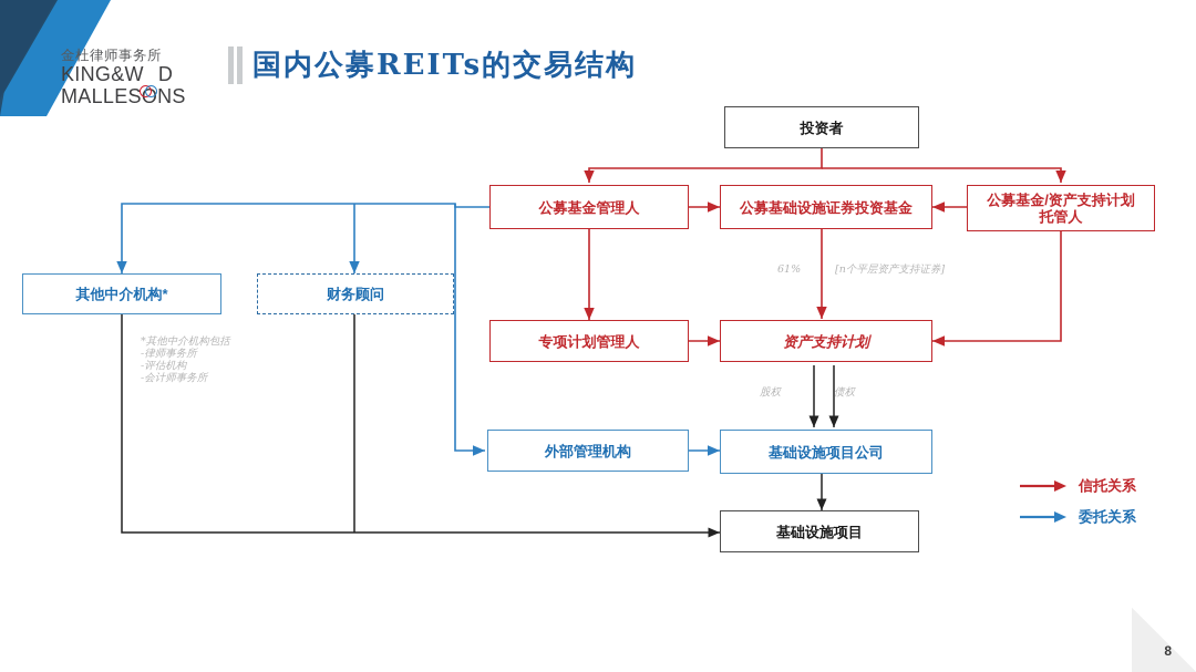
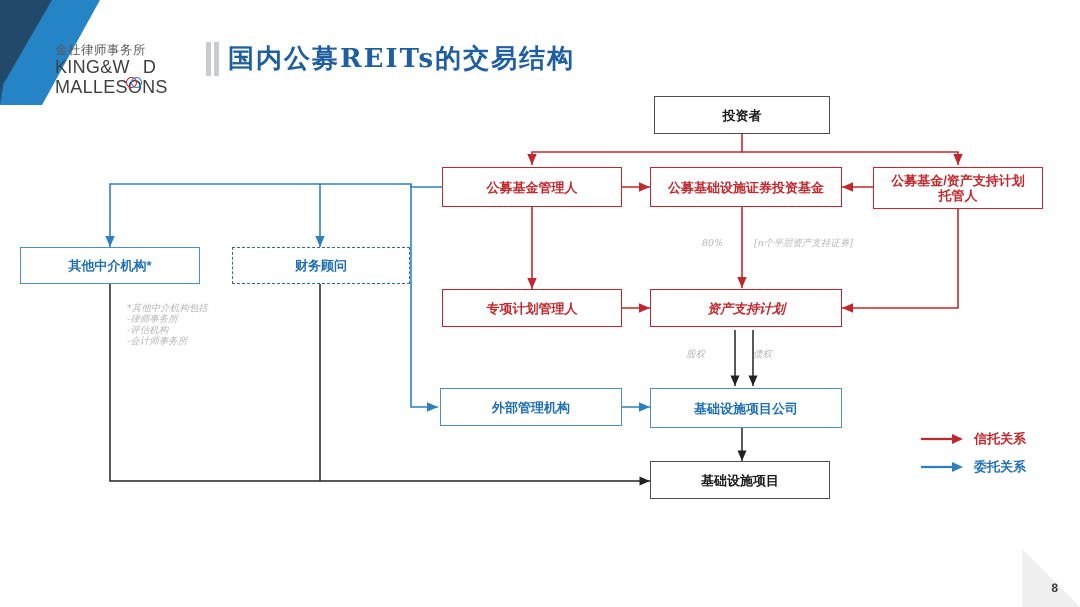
  金杜律师事务所
  KING&W D
  MALLESONS
  国内公募REITs的交易结构
- 61%
+ 80%
  [n个平层资产支持证券]
  股权
  债权
  *其他中介机构包括
  -律师事务所
  -评估机构
  -会计师事务所
  投资者
  公募基金管理人
  公募基础设施证券投资基金
  公募基金/资产支持计划
  托管人
  专项计划管理人
  资产支持计划
  其他中介机构*
  财务顾问
  外部管理机构
  基础设施项目公司
  基础设施项目
  信托关系
  委托关系
  8
